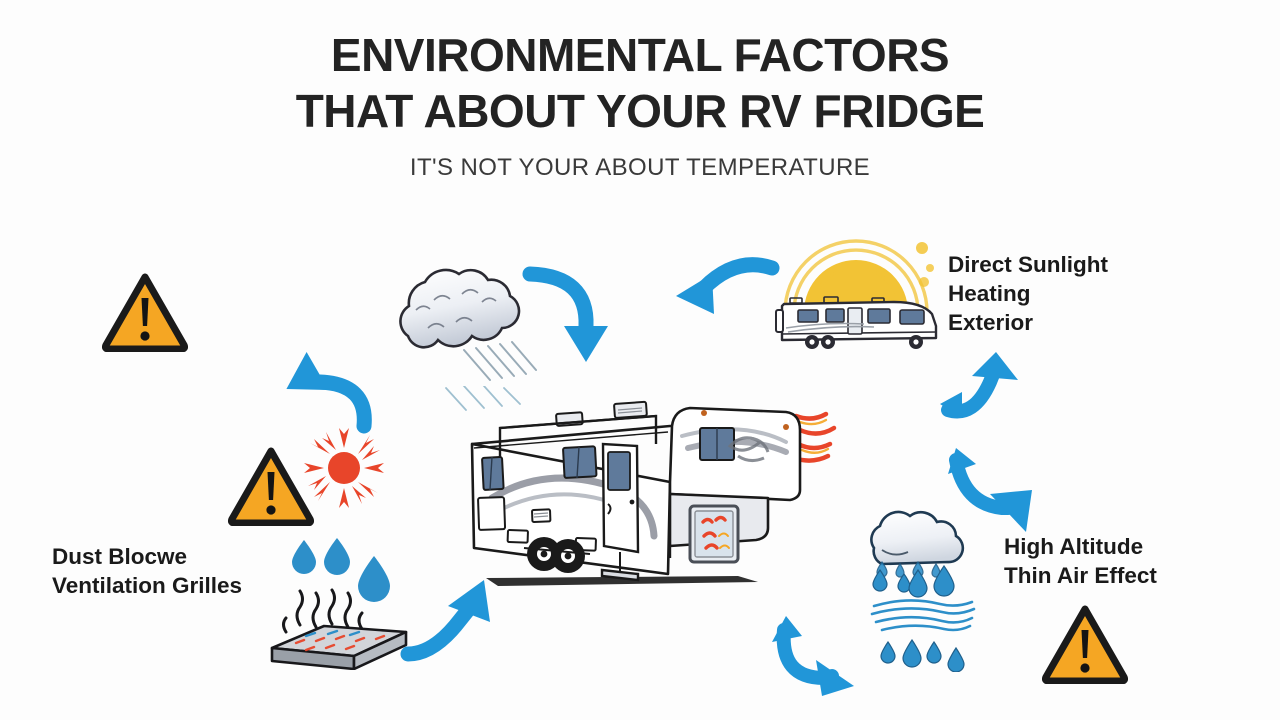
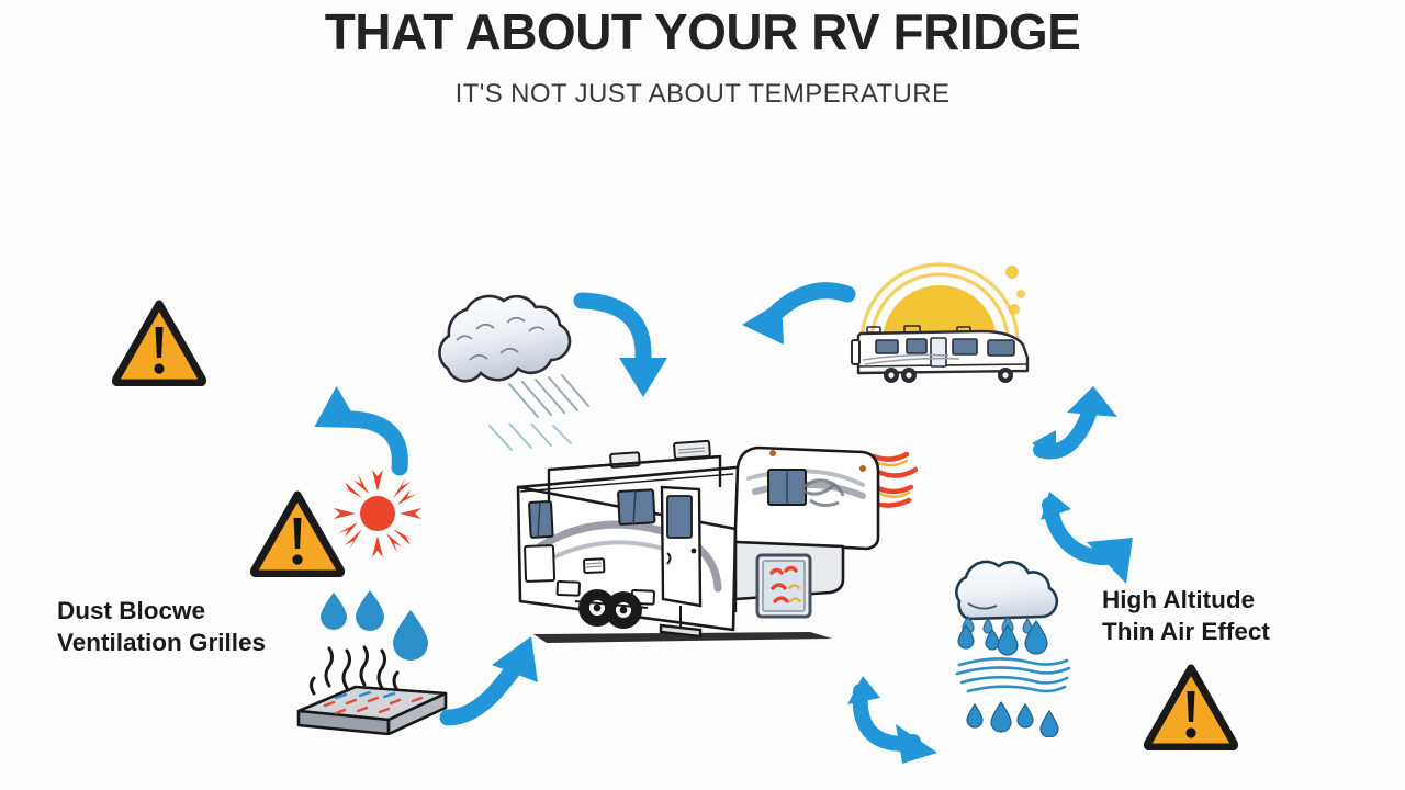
- ENVIRONMENTAL FACTORS
  THAT ABOUT YOUR RV FRIDGE
- IT'S NOT YOUR ABOUT TEMPERATURE
+ IT'S NOT JUST ABOUT TEMPERATURE
  Dust Blocwe
  Ventilation Grilles
- Direct Sunlight
- Heating
- Exterior
  High Altitude
  Thin Air Effect
